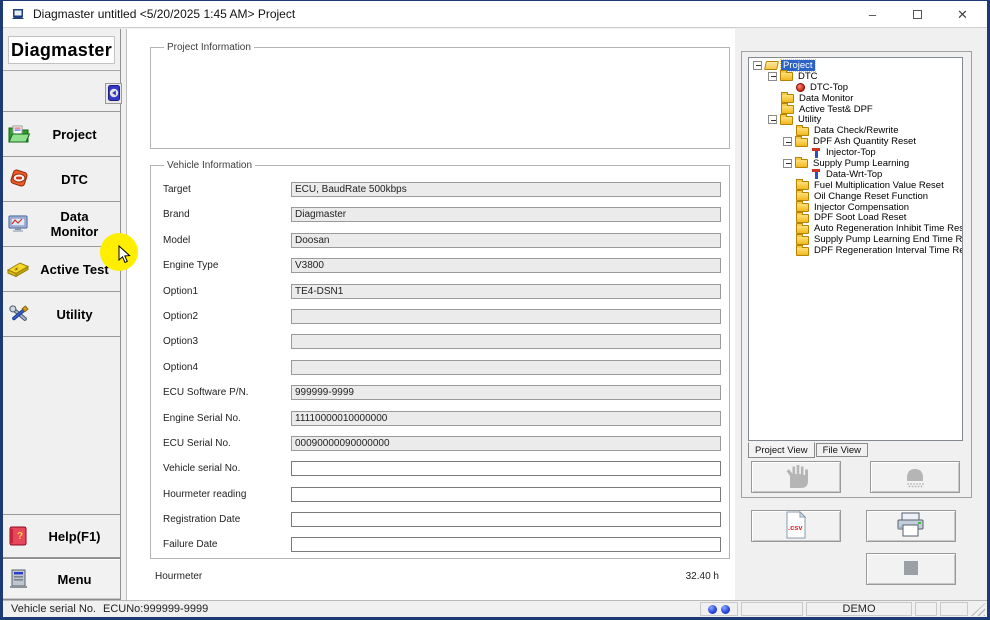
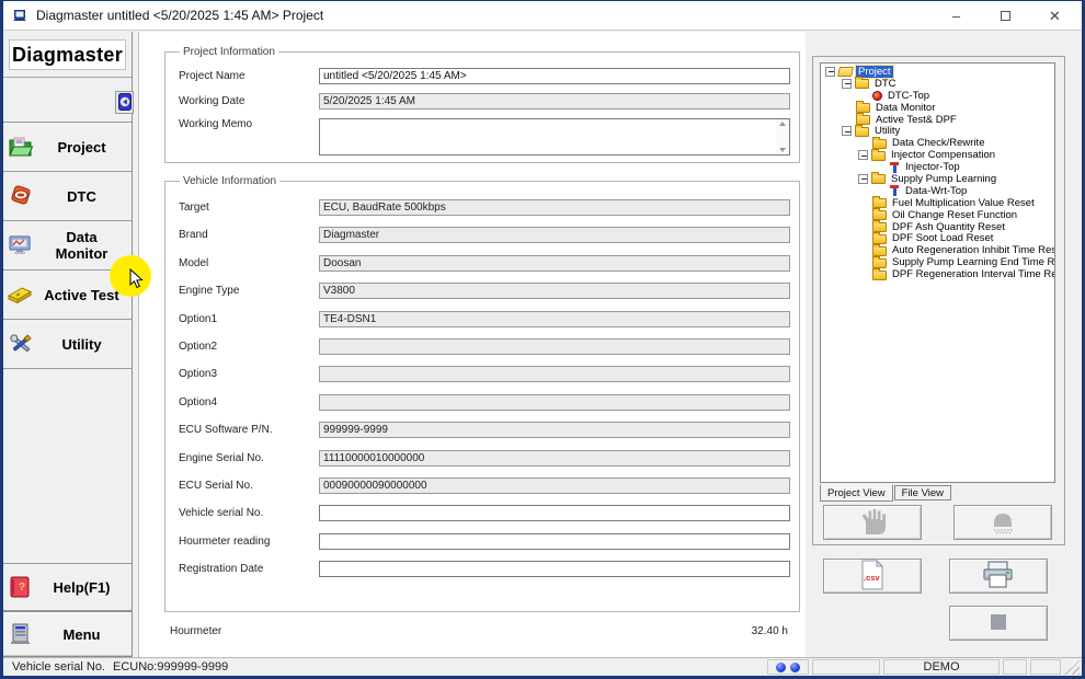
  Diagmaster untitled <5/20/2025 1:45 AM> Project
  –
  ✕
  Diagmaster
  Project
  DTC
  Data Monitor
  Active Test
  Utility
  ?
  Help(F1)
  Menu
  Project Information
+ Project Name
+ untitled <5/20/2025 1:45 AM>
+ Working Date
+ 5/20/2025 1:45 AM
+ Working Memo
  Vehicle Information
  Target
  ECU, BaudRate 500kbps
  Brand
  Diagmaster
  Model
  Doosan
  Engine Type
  V3800
  Option1
  TE4-DSN1
  Option2
  Option3
  Option4
  ECU Software P/N.
  999999-9999
  Engine Serial No.
  11110000010000000
  ECU Serial No.
  00090000090000000
  Vehicle serial No.
  Hourmeter reading
  Registration Date
- Failure Date
  Hourmeter
  32.40 h
  Project
  DTC
  DTC-Top
  Data Monitor
  Active Test& DPF
  Utility
  Data Check/Rewrite
- DPF Ash Quantity Reset
+ Injector Compensation
  Injector-Top
  Supply Pump Learning
  Data-Wrt-Top
  Fuel Multiplication Value Reset
  Oil Change Reset Function
- Injector Compensation
+ DPF Ash Quantity Reset
  DPF Soot Load Reset
  Auto Regeneration Inhibit Time Res
  Supply Pump Learning End Time R
  DPF Regeneration Interval Time Re
  Project View
  File View
  .csv
  Vehicle serial No.
  ECUNo:999999-9999
  DEMO
